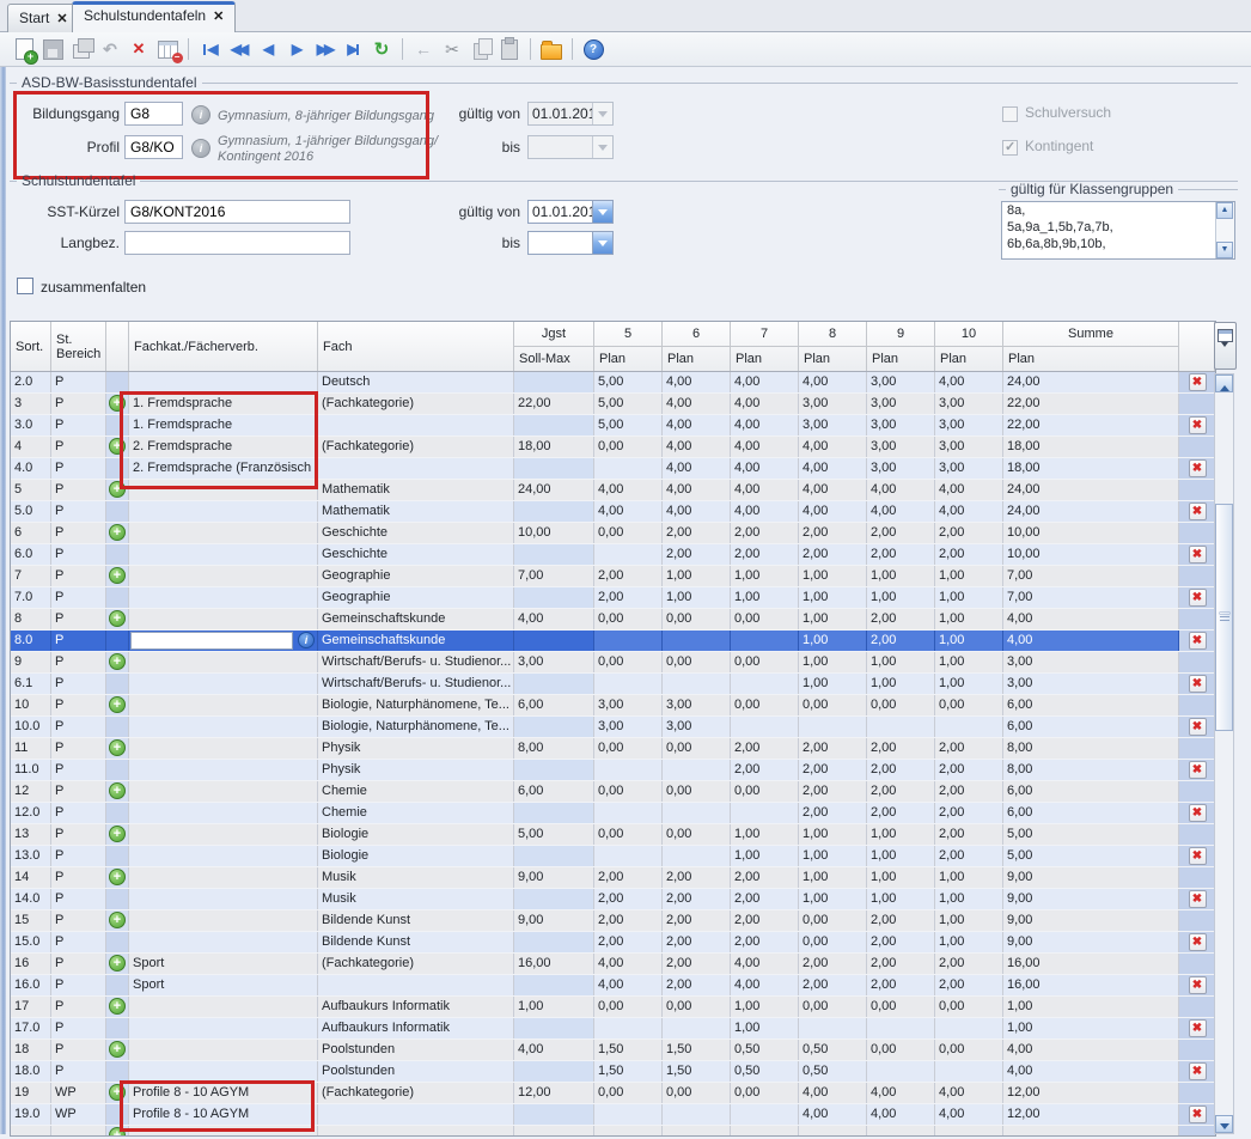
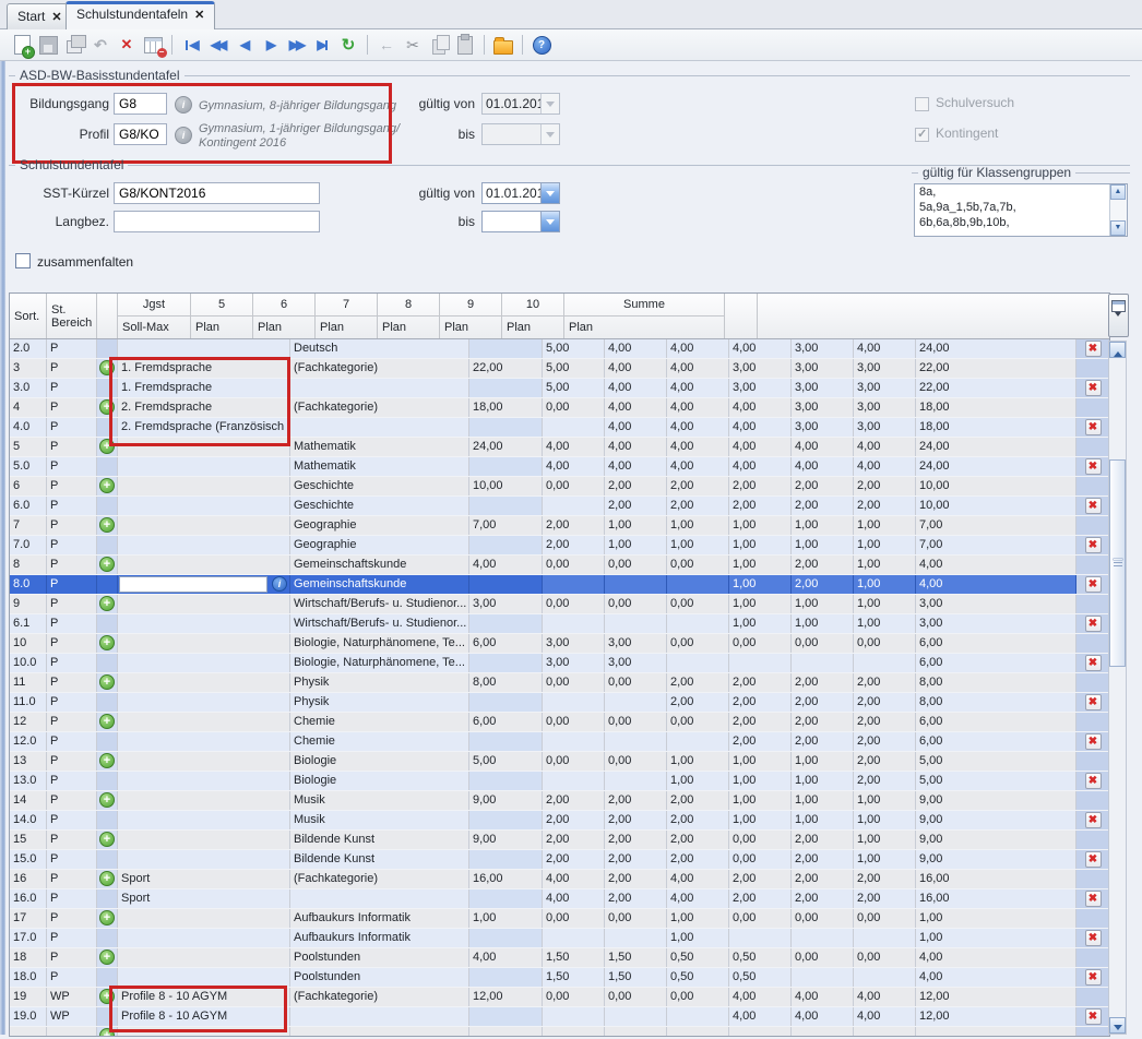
  Start ✕
  Schulstundentafeln ✕
  ↶
  ✕
  ◀
  ◀◀
  ◀
  ▶
  ▶▶
  ▶
  ↻
  ←
  ✂
  ?
  ASD-BW-Basisstundentafel
  Bildungsgang
  G8
  i
  Gymnasium, 8-jähriger Bildungsgang
  gültig von
  01.01.20
  Schulversuch
  Profil
  G8/KO
  i
  Gymnasium, 1-jähriger Bildungsgang/
  Kontingent 2016
  bis
  ✓
  Kontingent
  Schulstundentafel
  SST-Kürzel
  G8/KONT2016
  gültig von
  01.01.20
  Langbez.
  bis
  gültig für Klassengruppen
  8a,
  5a,9a_1,5b,7a,7b,
  6b,6a,8b,9b,10b,
  zusammenfalten
  Sort.
  St. Bereich
- Fachkat./Fächerverb.
- Fach
  Jgst
  Soll-Max
  5
  Plan
  6
  Plan
  7
  Plan
  8
  Plan
  9
  Plan
  10
  Plan
  Summe
  Plan
  2.0
  P
  Deutsch
  5,00
  4,00
  4,00
  4,00
  3,00
  4,00
  24,00
  ✖
  3
  P
  +
  1. Fremdsprache
  (Fachkategorie)
  22,00
  5,00
  4,00
  4,00
  3,00
  3,00
  3,00
  22,00
  3.0
  P
  1. Fremdsprache
  5,00
  4,00
  4,00
  3,00
  3,00
  3,00
  22,00
  ✖
  4
  P
  +
  2. Fremdsprache
  (Fachkategorie)
  18,00
  0,00
  4,00
  4,00
  4,00
  3,00
  3,00
  18,00
  4.0
  P
  2. Fremdsprache (Französisch .
  4,00
  4,00
  4,00
  3,00
  3,00
  18,00
  ✖
  5
  P
  +
  Mathematik
  24,00
  4,00
  4,00
  4,00
  4,00
  4,00
  4,00
  24,00
  5.0
  P
  Mathematik
  4,00
  4,00
  4,00
  4,00
  4,00
  4,00
  24,00
  ✖
  6
  P
  +
  Geschichte
  10,00
  0,00
  2,00
  2,00
  2,00
  2,00
  2,00
  10,00
  6.0
  P
  Geschichte
  2,00
  2,00
  2,00
  2,00
  2,00
  10,00
  ✖
  7
  P
  +
  Geographie
  7,00
  2,00
  1,00
  1,00
  1,00
  1,00
  1,00
  7,00
  7.0
  P
  Geographie
  2,00
  1,00
  1,00
  1,00
  1,00
  1,00
  7,00
  ✖
  8
  P
  +
  Gemeinschaftskunde
  4,00
  0,00
  0,00
  0,00
  1,00
  2,00
  1,00
  4,00
  8.0
  P
  i
  Gemeinschaftskunde
  1,00
  2,00
  1,00
  4,00
  ✖
  9
  P
  +
  Wirtschaft/Berufs- u. Studienor...
  3,00
  0,00
  0,00
  0,00
  1,00
  1,00
  1,00
  3,00
  6.1
  P
  Wirtschaft/Berufs- u. Studienor...
  1,00
  1,00
  1,00
  3,00
  ✖
  10
  P
  +
  Biologie, Naturphänomene, Te...
  6,00
  3,00
  3,00
  0,00
  0,00
  0,00
  0,00
  6,00
  10.0
  P
  Biologie, Naturphänomene, Te...
  3,00
  3,00
  6,00
  ✖
  11
  P
  +
  Physik
  8,00
  0,00
  0,00
  2,00
  2,00
  2,00
  2,00
  8,00
  11.0
  P
  Physik
  2,00
  2,00
  2,00
  2,00
  8,00
  ✖
  12
  P
  +
  Chemie
  6,00
  0,00
  0,00
  0,00
  2,00
  2,00
  2,00
  6,00
  12.0
  P
  Chemie
  2,00
  2,00
  2,00
  6,00
  ✖
  13
  P
  +
  Biologie
  5,00
  0,00
  0,00
  1,00
  1,00
  1,00
  2,00
  5,00
  13.0
  P
  Biologie
  1,00
  1,00
  1,00
  2,00
  5,00
  ✖
  14
  P
  +
  Musik
  9,00
  2,00
  2,00
  2,00
  1,00
  1,00
  1,00
  9,00
  14.0
  P
  Musik
  2,00
  2,00
  2,00
  1,00
  1,00
  1,00
  9,00
  ✖
  15
  P
  +
  Bildende Kunst
  9,00
  2,00
  2,00
  2,00
  0,00
  2,00
  1,00
  9,00
  15.0
  P
  Bildende Kunst
  2,00
  2,00
  2,00
  0,00
  2,00
  1,00
  9,00
  ✖
  16
  P
  +
  Sport
  (Fachkategorie)
  16,00
  4,00
  2,00
  4,00
  2,00
  2,00
  2,00
  16,00
  16.0
  P
  Sport
  4,00
  2,00
  4,00
  2,00
  2,00
  2,00
  16,00
  ✖
  17
  P
  +
  Aufbaukurs Informatik
  1,00
  0,00
  0,00
  1,00
  0,00
  0,00
  0,00
  1,00
  17.0
  P
  Aufbaukurs Informatik
  1,00
  1,00
  ✖
  18
  P
  +
  Poolstunden
  4,00
  1,50
  1,50
  0,50
  0,50
  0,00
  0,00
  4,00
  18.0
  P
  Poolstunden
  1,50
  1,50
  0,50
  0,50
  4,00
  ✖
  19
  WP
  +
  Profile 8 - 10 AGYM
  (Fachkategorie)
  12,00
  0,00
  0,00
  0,00
  4,00
  4,00
  4,00
  12,00
  19.0
  WP
  Profile 8 - 10 AGYM
  4,00
  4,00
  4,00
  12,00
  ✖
